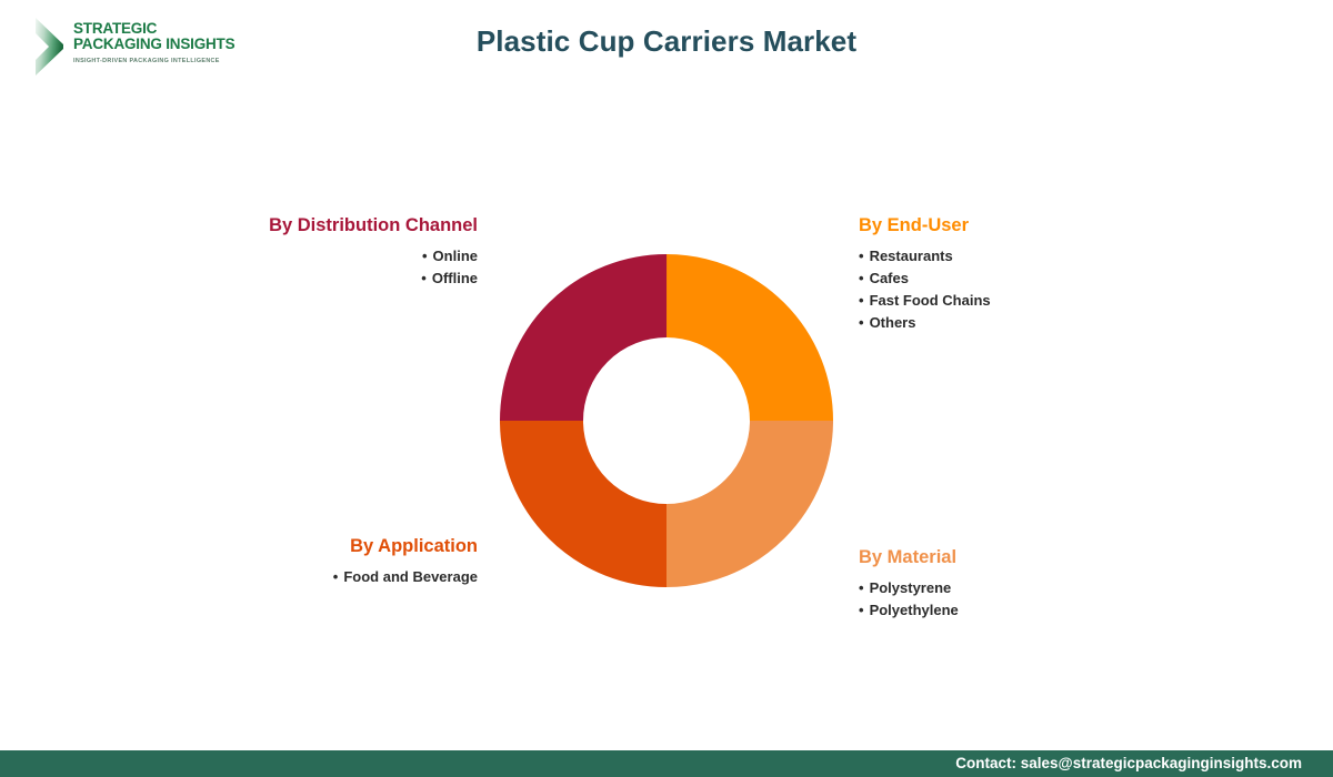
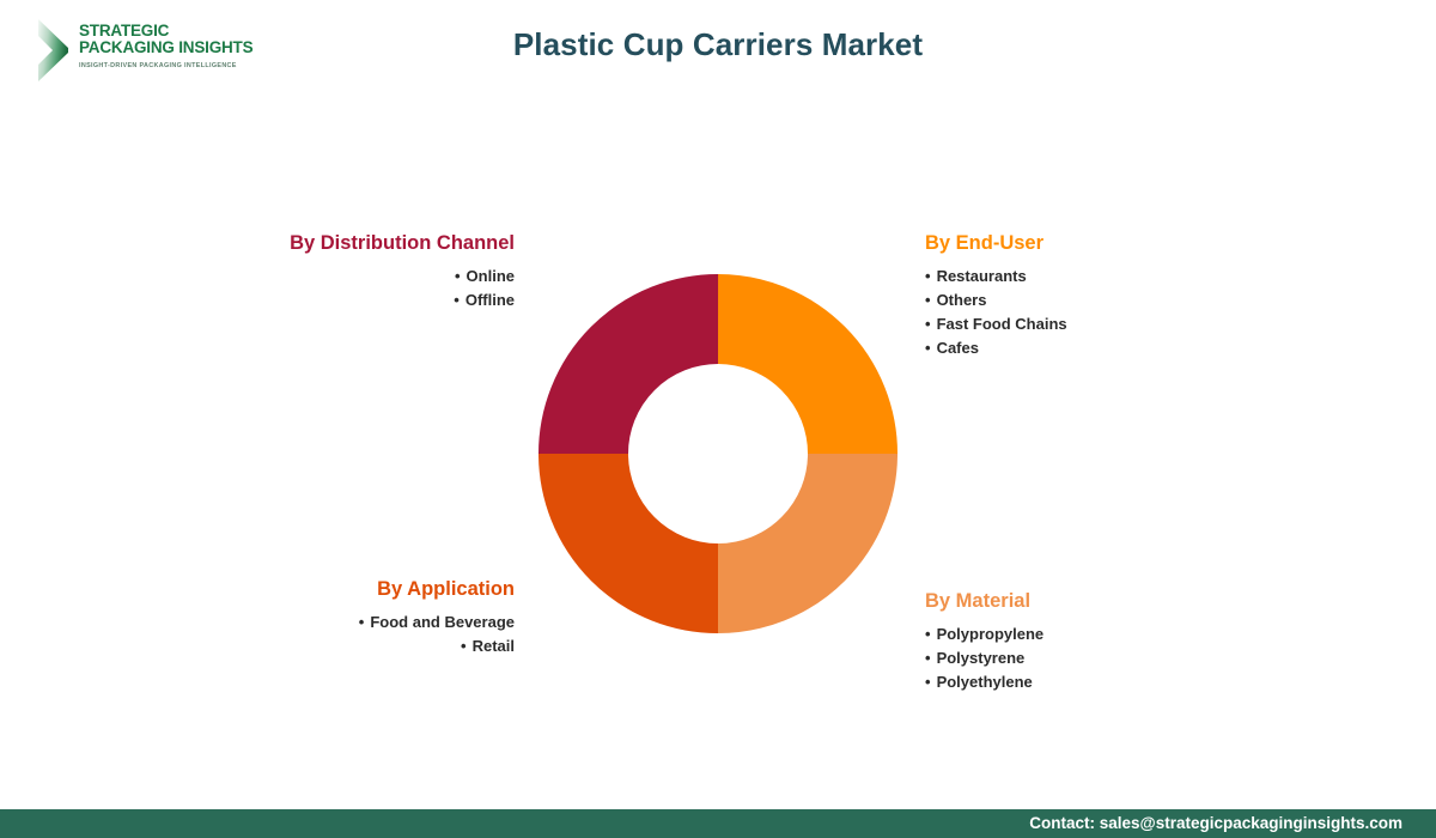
  STRATEGIC
  PACKAGING INSIGHTS
  Plastic Cup Carriers Market
  By Distribution Channel
  Online
  Offline
  By End-User
  Restaurants
- Cafes
+ Others
  Fast Food Chains
- Others
+ Cafes
  By Application
  Food and Beverage
+ Retail
  By Material
+ Polypropylene
  Polystyrene
  Polyethylene
  Contact: sales@strategicpackaginginsights.com
